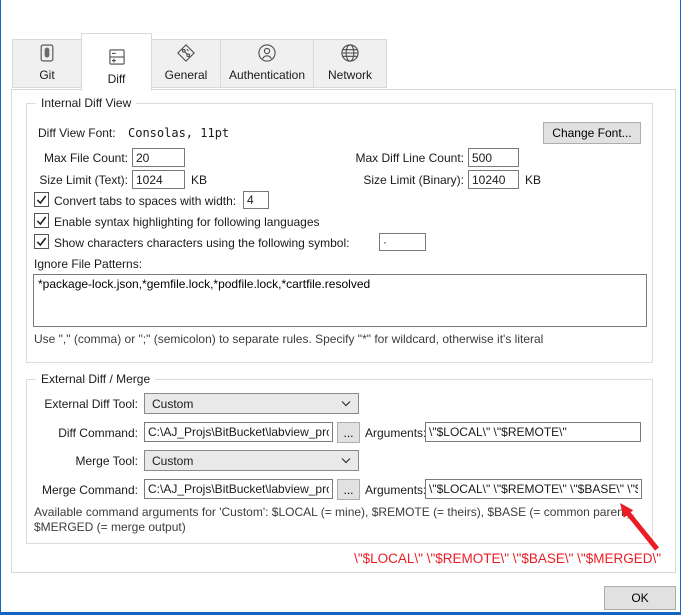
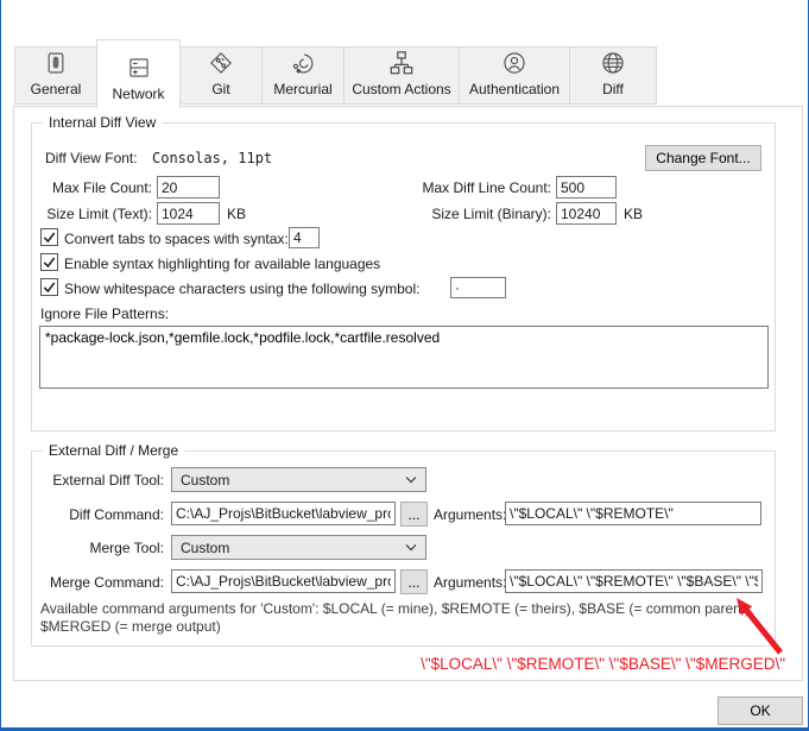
- Git
+ General
- Diff
+ Network
- General
+ Git
+ Mercurial
+ Custom Actions
  Authentication
- Network
+ Diff
  Internal Diff View
  Diff View Font:
  Consolas, 11pt
  Change Font...
  Max File Count:
  20
  Max Diff Line Count:
  500
  Size Limit (Text):
  1024
  KB
  Size Limit (Binary):
  10240
  KB
- Convert tabs to spaces with width:
+ Convert tabs to spaces with syntax:
  4
- Enable syntax highlighting for following languages
+ Enable syntax highlighting for available languages
- Show characters characters using the following symbol:
+ Show whitespace characters using the following symbol:
  ·
  Ignore File Patterns:
  *package-lock.json,*gemfile.lock,*podfile.lock,*cartfile.resolved
- Use "," (comma) or ";" (semicolon) to separate rules. Specify "*" for wildcard, otherwise it's literal
  External Diff / Merge
  External Diff Tool:
  Custom
  Diff Command:
  C:\AJ_Projs\BitBucket\labview_pr
  ...
  Arguments
  \"$LOCAL\" \"$REMOTE\"
  Merge Tool:
  Custom
  Merge Command:
  C:\AJ_Projs\BitBucket\labview_pr
  ...
  Arguments
  \"$LOCAL\" \"$REMOTE\" \"$BASE\" \"
  Available command arguments for 'Custom': $LOCAL (= mine), $REMOTE (= theirs), $BASE (= common paren, $MERGED (= merge output)
  \"$LOCAL\" \"$REMOTE\" \"$BASE\" \"$MERGED\"
  OK
